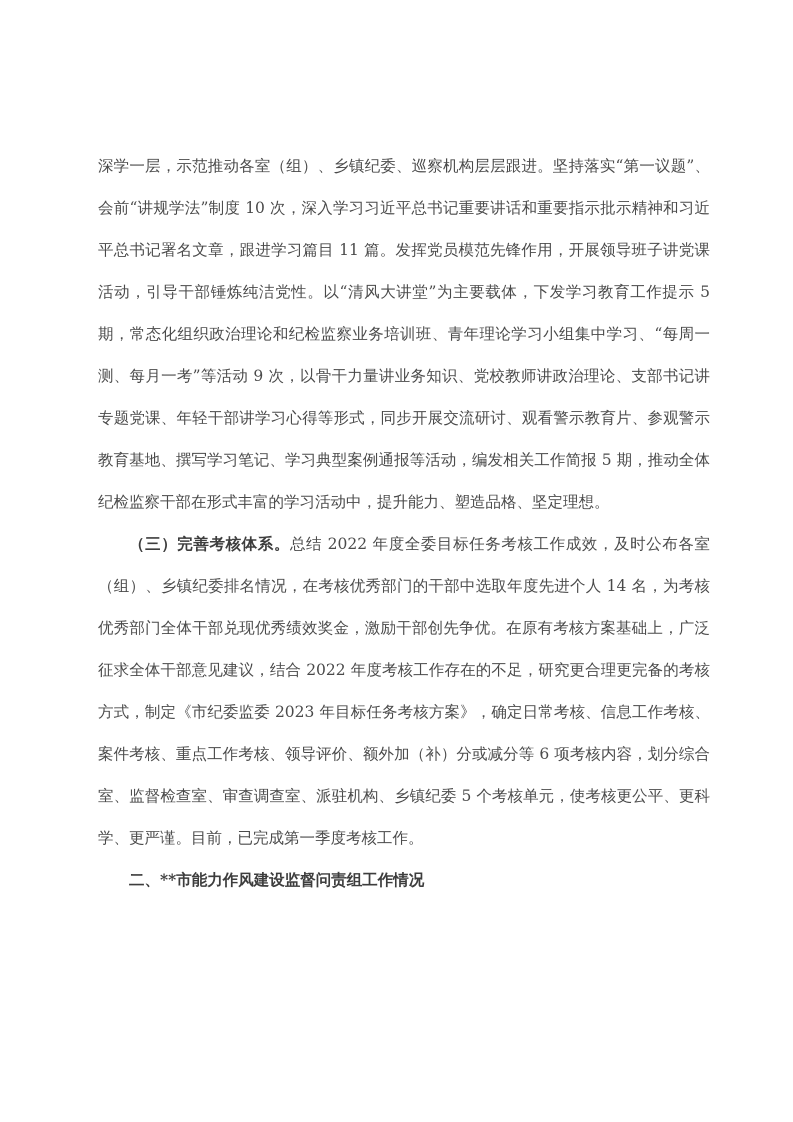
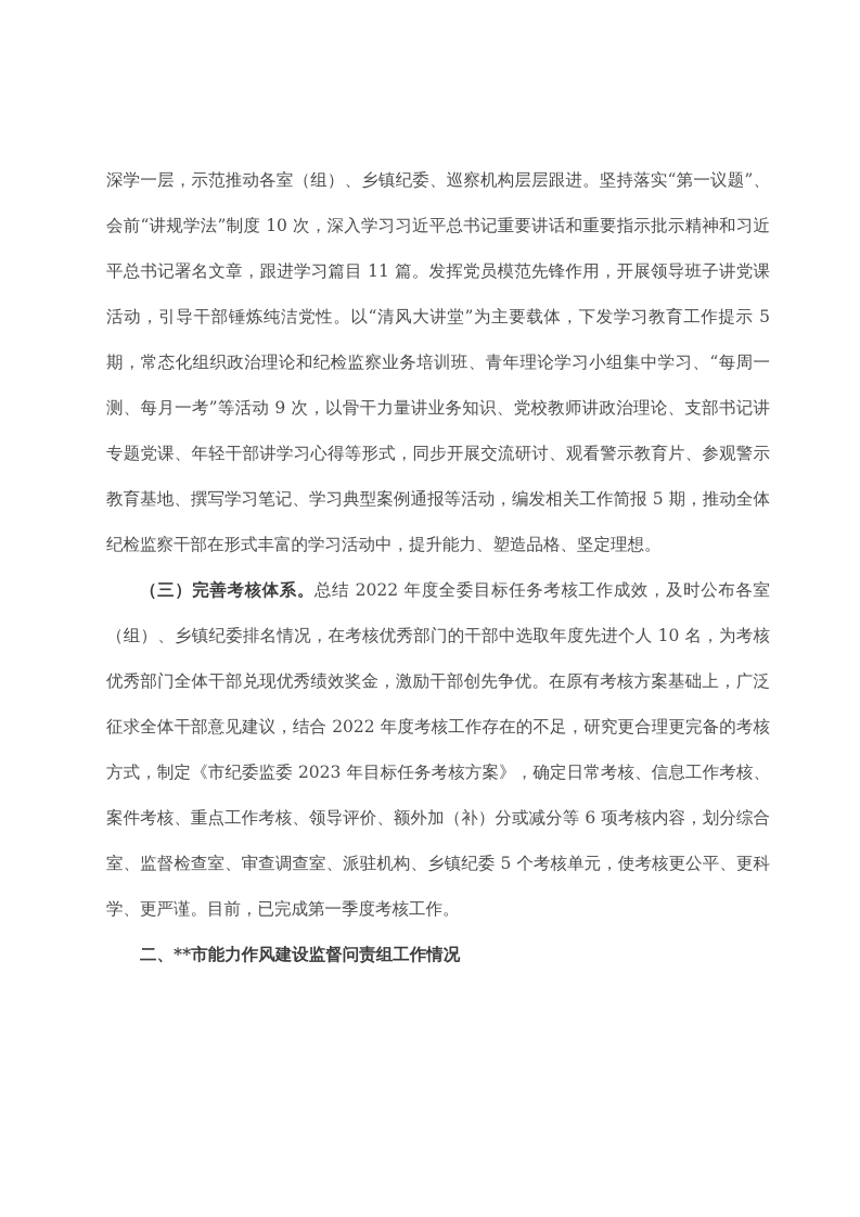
  深学一层，示范推动各室（组）、乡镇纪委、巡察机构层层跟进。坚持落实“第一议题”、会前“讲规学法”制度 10 次，深入学习习近平总书记重要讲话和重要指示批示精神和习近平总书记署名文章，跟进学习篇目 11 篇。发挥党员模范先锋作用，开展领导班子讲党课活动，引导干部锤炼纯洁党性。以“清风大讲堂”为主要载体，下发学习教育工作提示 5 期，常态化组织政治理论和纪检监察业务培训班、青年理论学习小组集中学习、“每周一测、每月一考”等活动 9 次，以骨干力量讲业务知识、党校教师讲政治理论、支部书记讲专题党课、年轻干部讲学习心得等形式，同步开展交流研讨、观看警示教育片、参观警示教育基地、撰写学习笔记、学习典型案例通报等活动，编发相关工作简报 5 期，推动全体纪检监察干部在形式丰富的学习活动中，提升能力、塑造品格、坚定理想。
- （三）完善考核体系。总结 2022 年度全委目标任务考核工作成效，及时公布各室（组）、乡镇纪委排名情况，在考核优秀部门的干部中选取年度先进个人 14 名，为考核优秀部门全体干部兑现优秀绩效奖金，激励干部创先争优。在原有考核方案基础上，广泛征求全体干部意见建议，结合 2022 年度考核工作存在的不足，研究更合理更完备的考核方式，制定《市纪委监委 2023 年目标任务考核方案》，确定日常考核、信息工作考核、案件考核、重点工作考核、领导评价、额外加（补）分或减分等 6 项考核内容，划分综合室、监督检查室、审查调查室、派驻机构、乡镇纪委 5 个考核单元，使考核更公平、更科学、更严谨。目前，已完成第一季度考核工作。
+ （三）完善考核体系。总结 2022 年度全委目标任务考核工作成效，及时公布各室（组）、乡镇纪委排名情况，在考核优秀部门的干部中选取年度先进个人 10 名，为考核优秀部门全体干部兑现优秀绩效奖金，激励干部创先争优。在原有考核方案基础上，广泛征求全体干部意见建议，结合 2022 年度考核工作存在的不足，研究更合理更完备的考核方式，制定《市纪委监委 2023 年目标任务考核方案》，确定日常考核、信息工作考核、案件考核、重点工作考核、领导评价、额外加（补）分或减分等 6 项考核内容，划分综合室、监督检查室、审查调查室、派驻机构、乡镇纪委 5 个考核单元，使考核更公平、更科学、更严谨。目前，已完成第一季度考核工作。
  二、**市能力作风建设监督问责组工作情况
